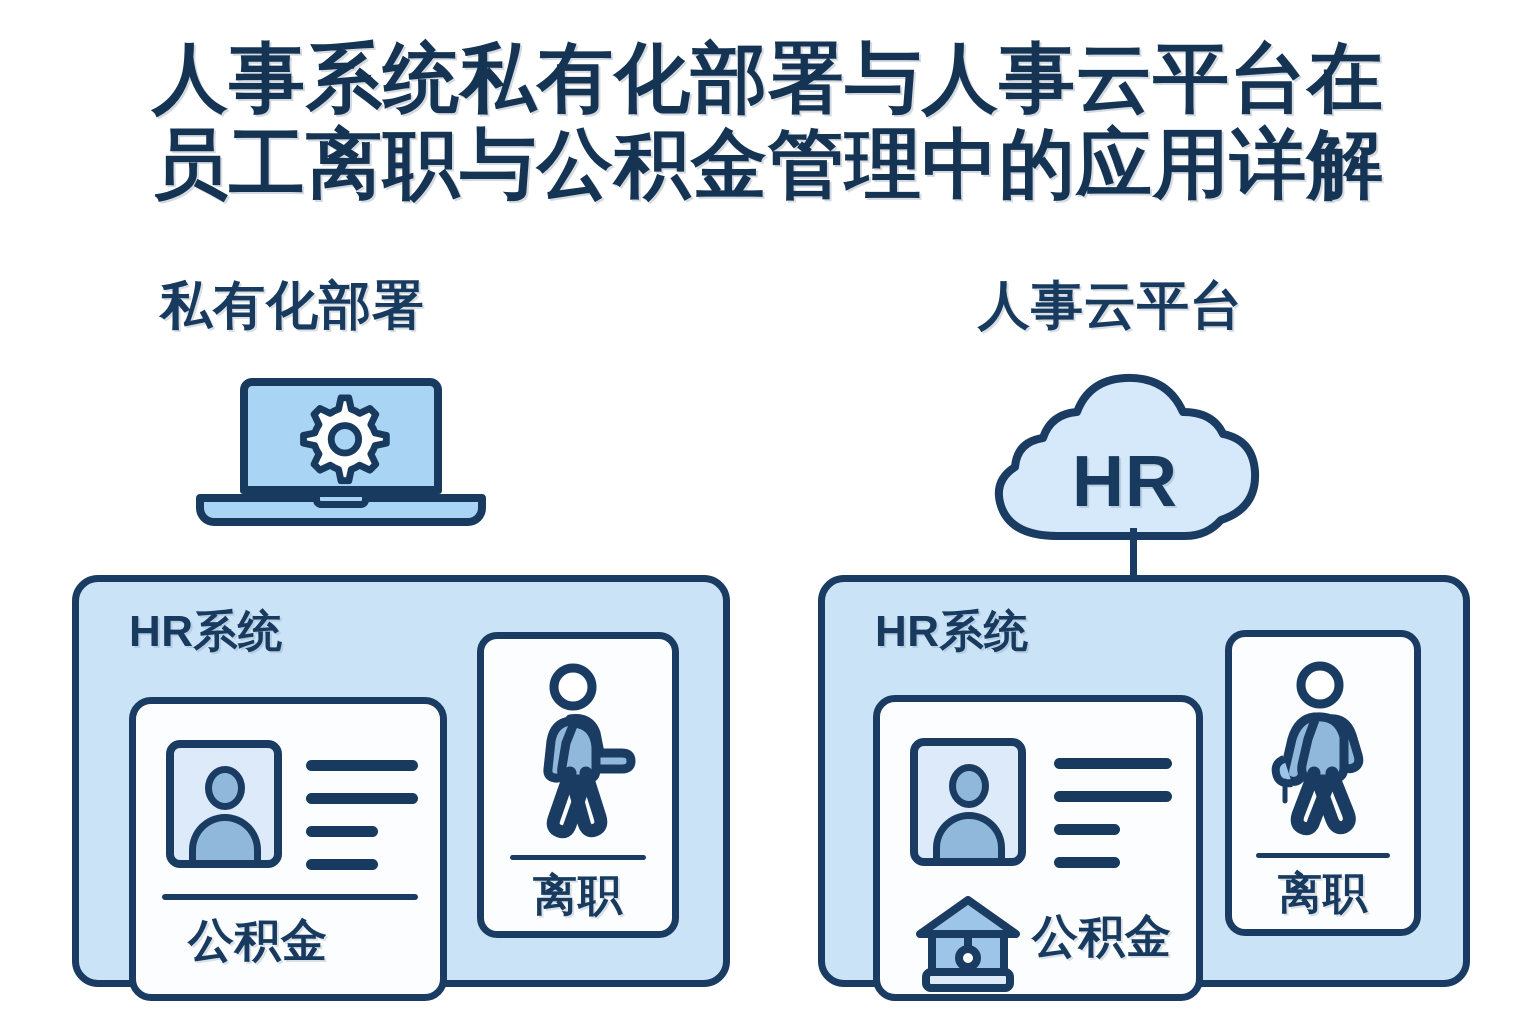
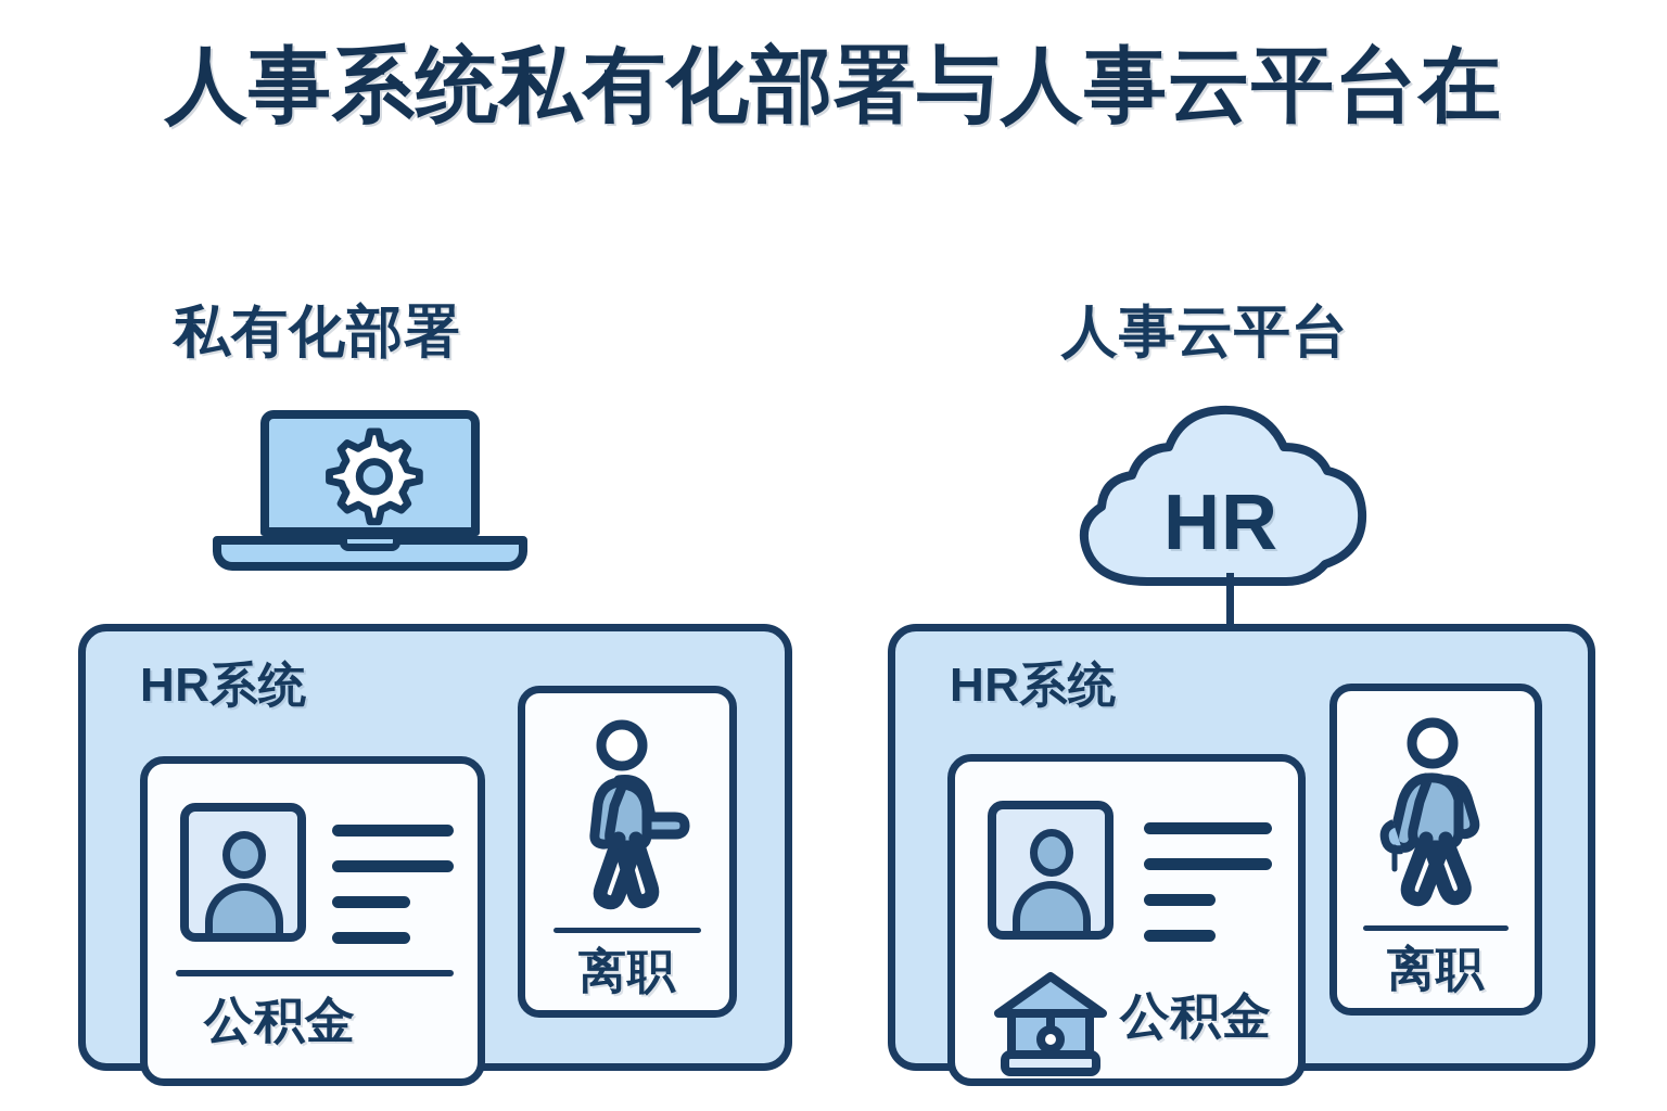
  人事系统私有化部署与人事云平台在
- 员工离职与公积金管理中的应用详解
  私有化部署
  人事云平台
  HR
  HR系统
  公积金
  离职
  HR系统
  公积金
  离职
